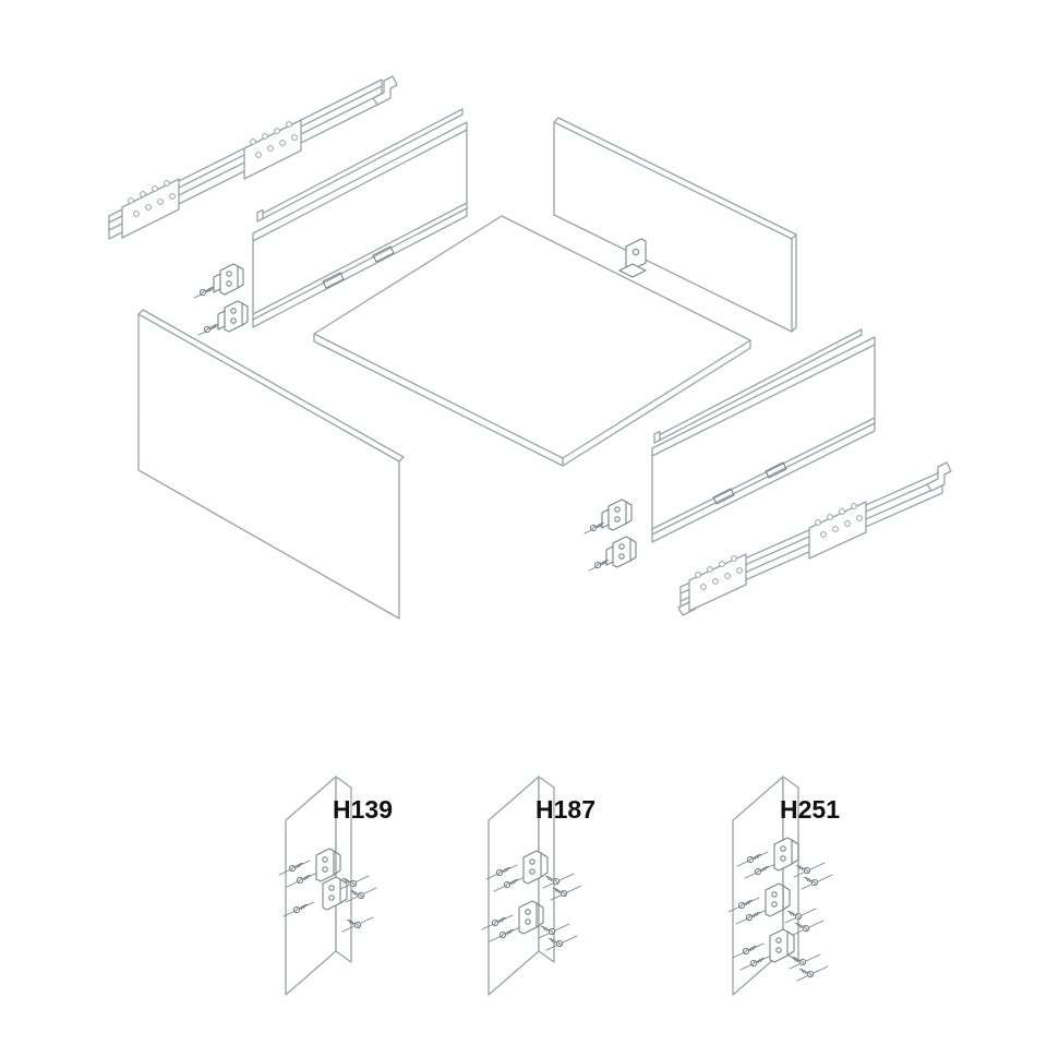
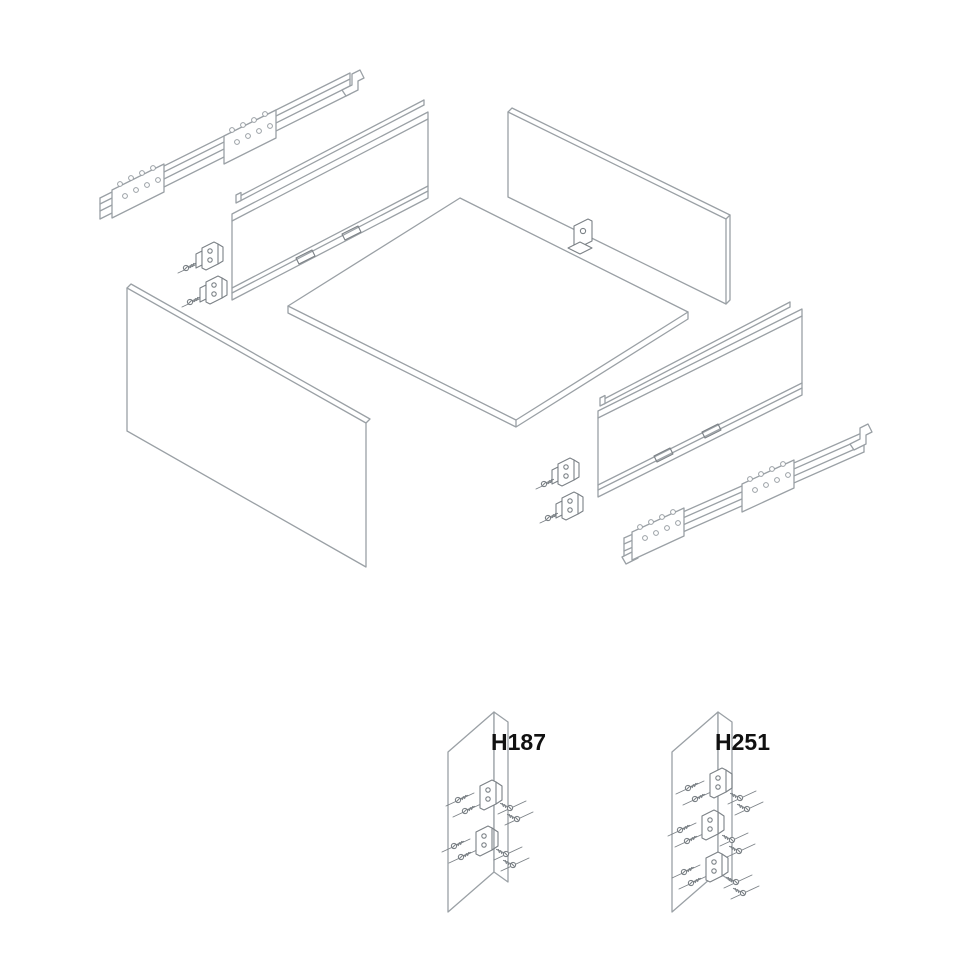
- H139
  H187
  H251
